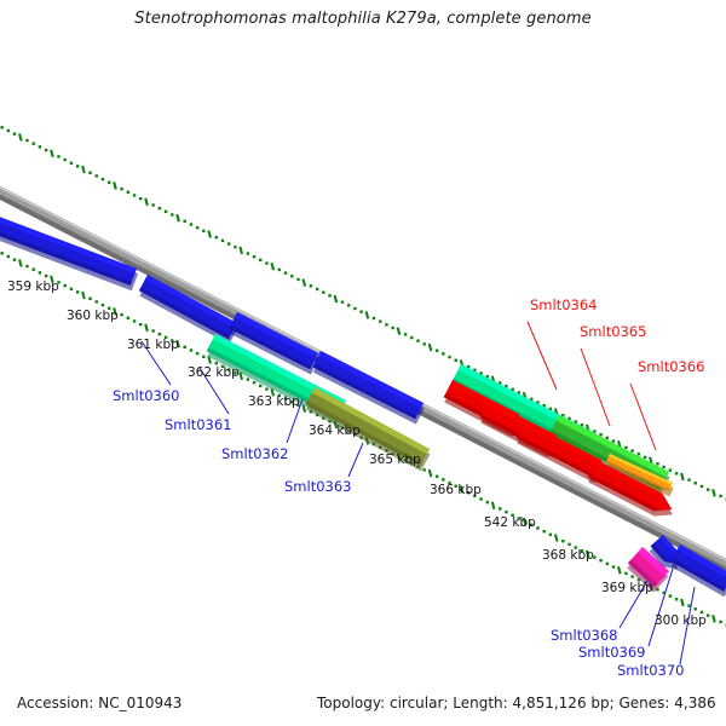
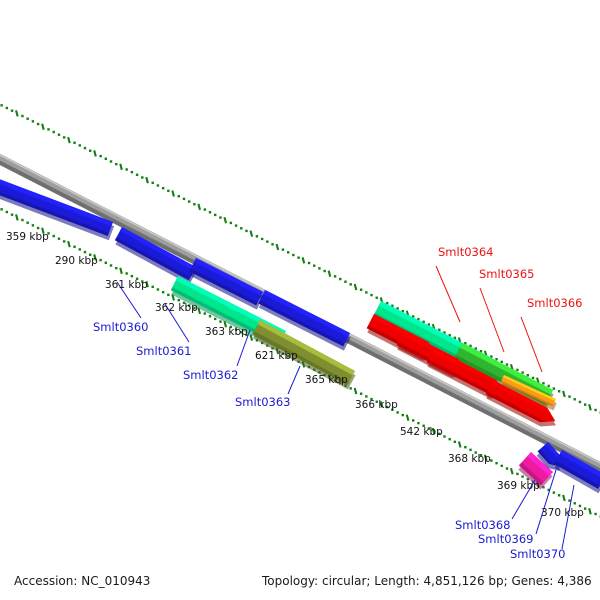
- Stenotrophomonas maltophilia K279a, complete genome
  359 kbp
- 360 kbp
+ 290 kbp
  361 kbp
  362 kbp
  363 kbp
- 364 kbp
+ 621 kbp
  365 kbp
  366 kbp
  542 kbp
  368 kbp
  369 kbp
- 300 kbp
+ 370 kbp
  Smlt0360
  Smlt0361
  Smlt0362
  Smlt0363
  Smlt0364
  Smlt0365
  Smlt0366
  Smlt0368
  Smlt0369
  Smlt0370
  Accession: NC_010943
  Topology: circular; Length: 4,851,126 bp; Genes: 4,386
